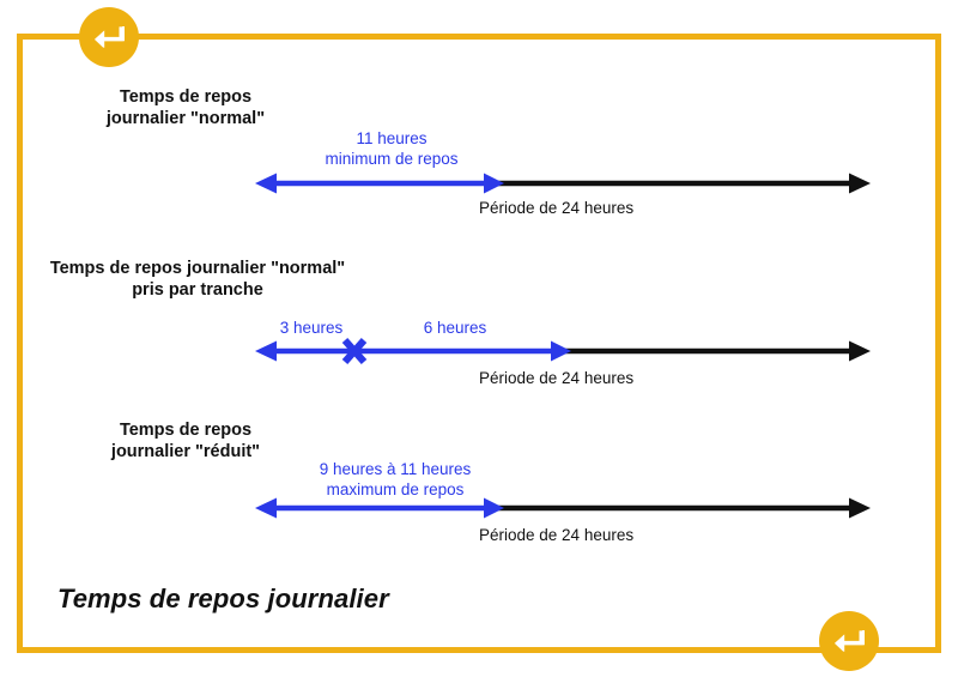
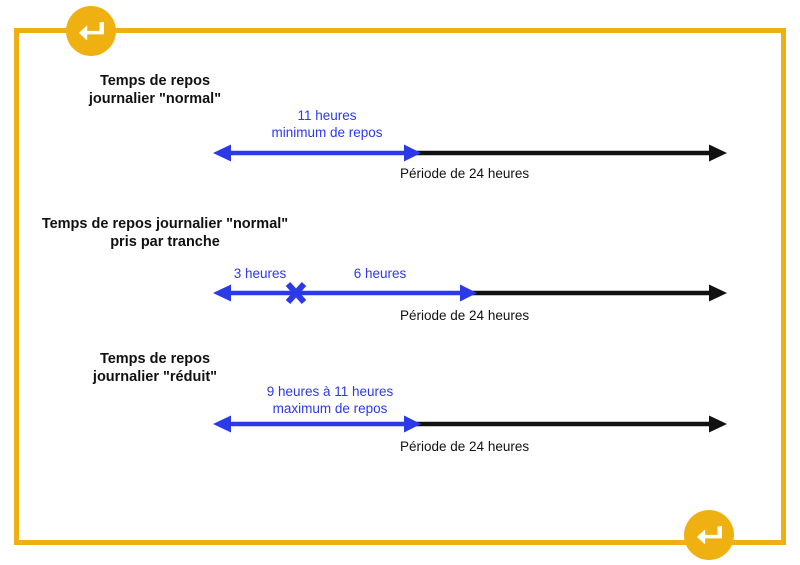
  Temps de repos
  journalier "normal"
  11 heures
  minimum de repos
  Période de 24 heures
  Temps de repos journalier "normal"
  pris par tranche
  3 heures
  6 heures
  Période de 24 heures
  Temps de repos
  journalier "réduit"
  9 heures à 11 heures
  maximum de repos
  Période de 24 heures
- Temps de repos journalier
